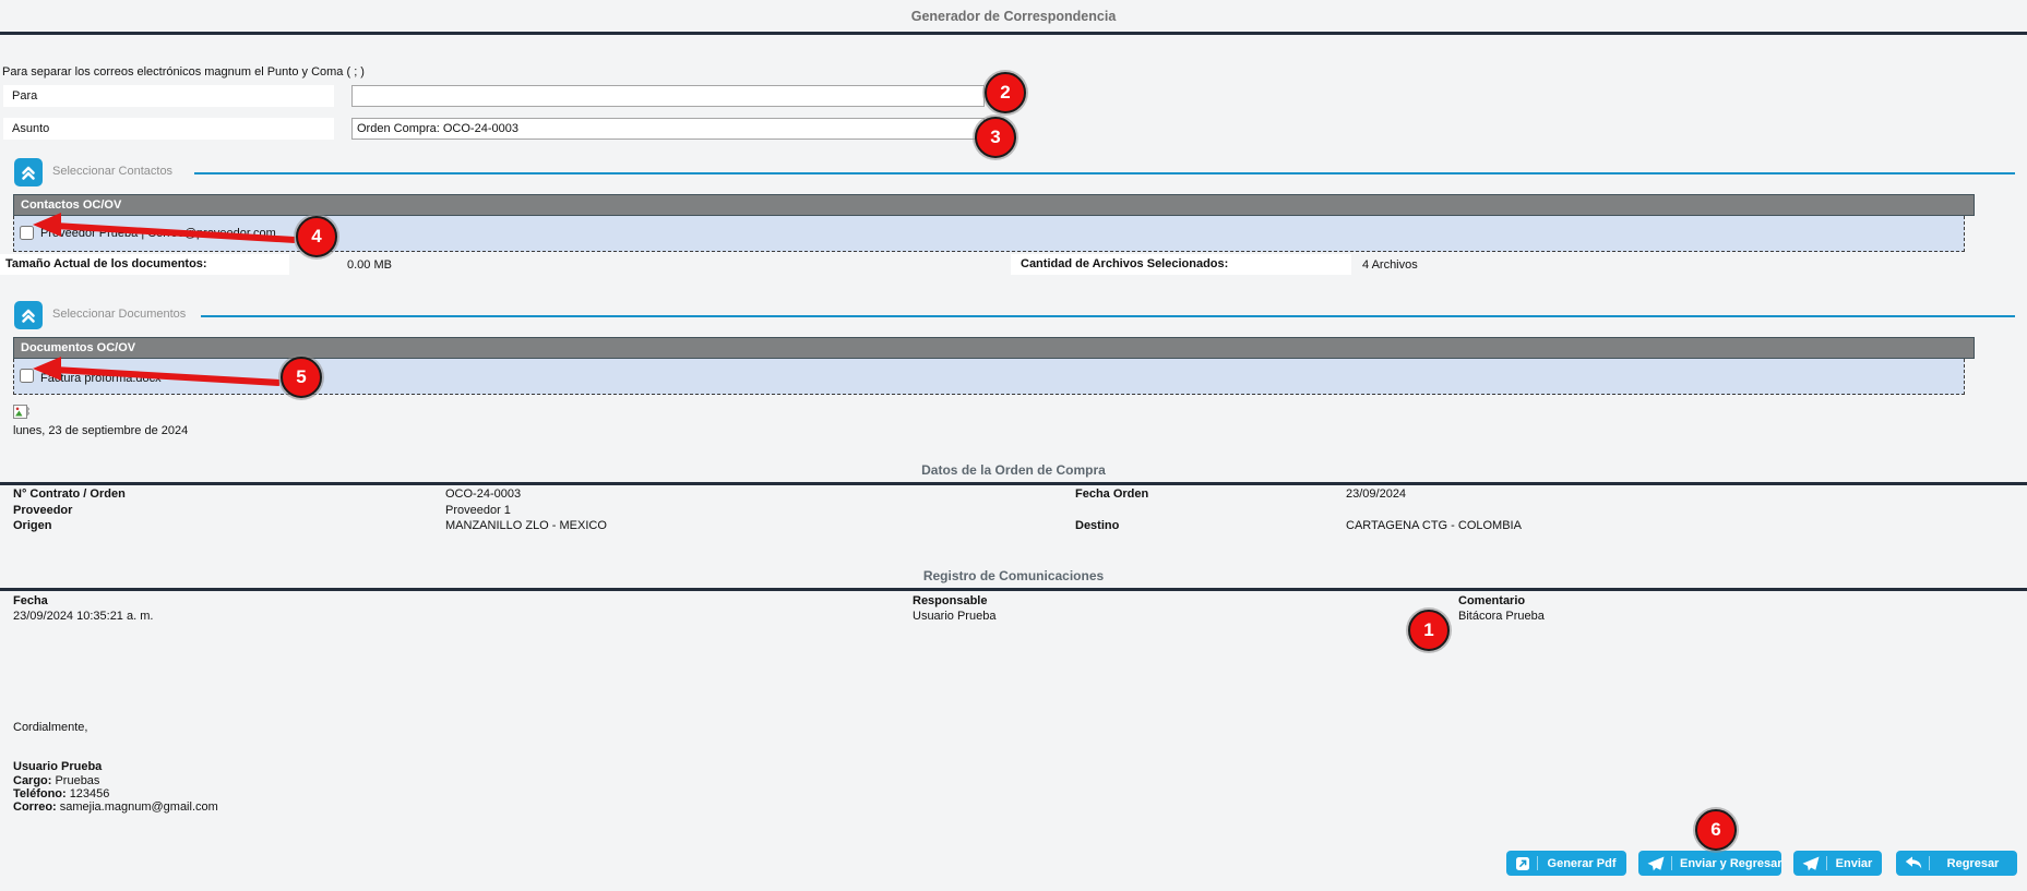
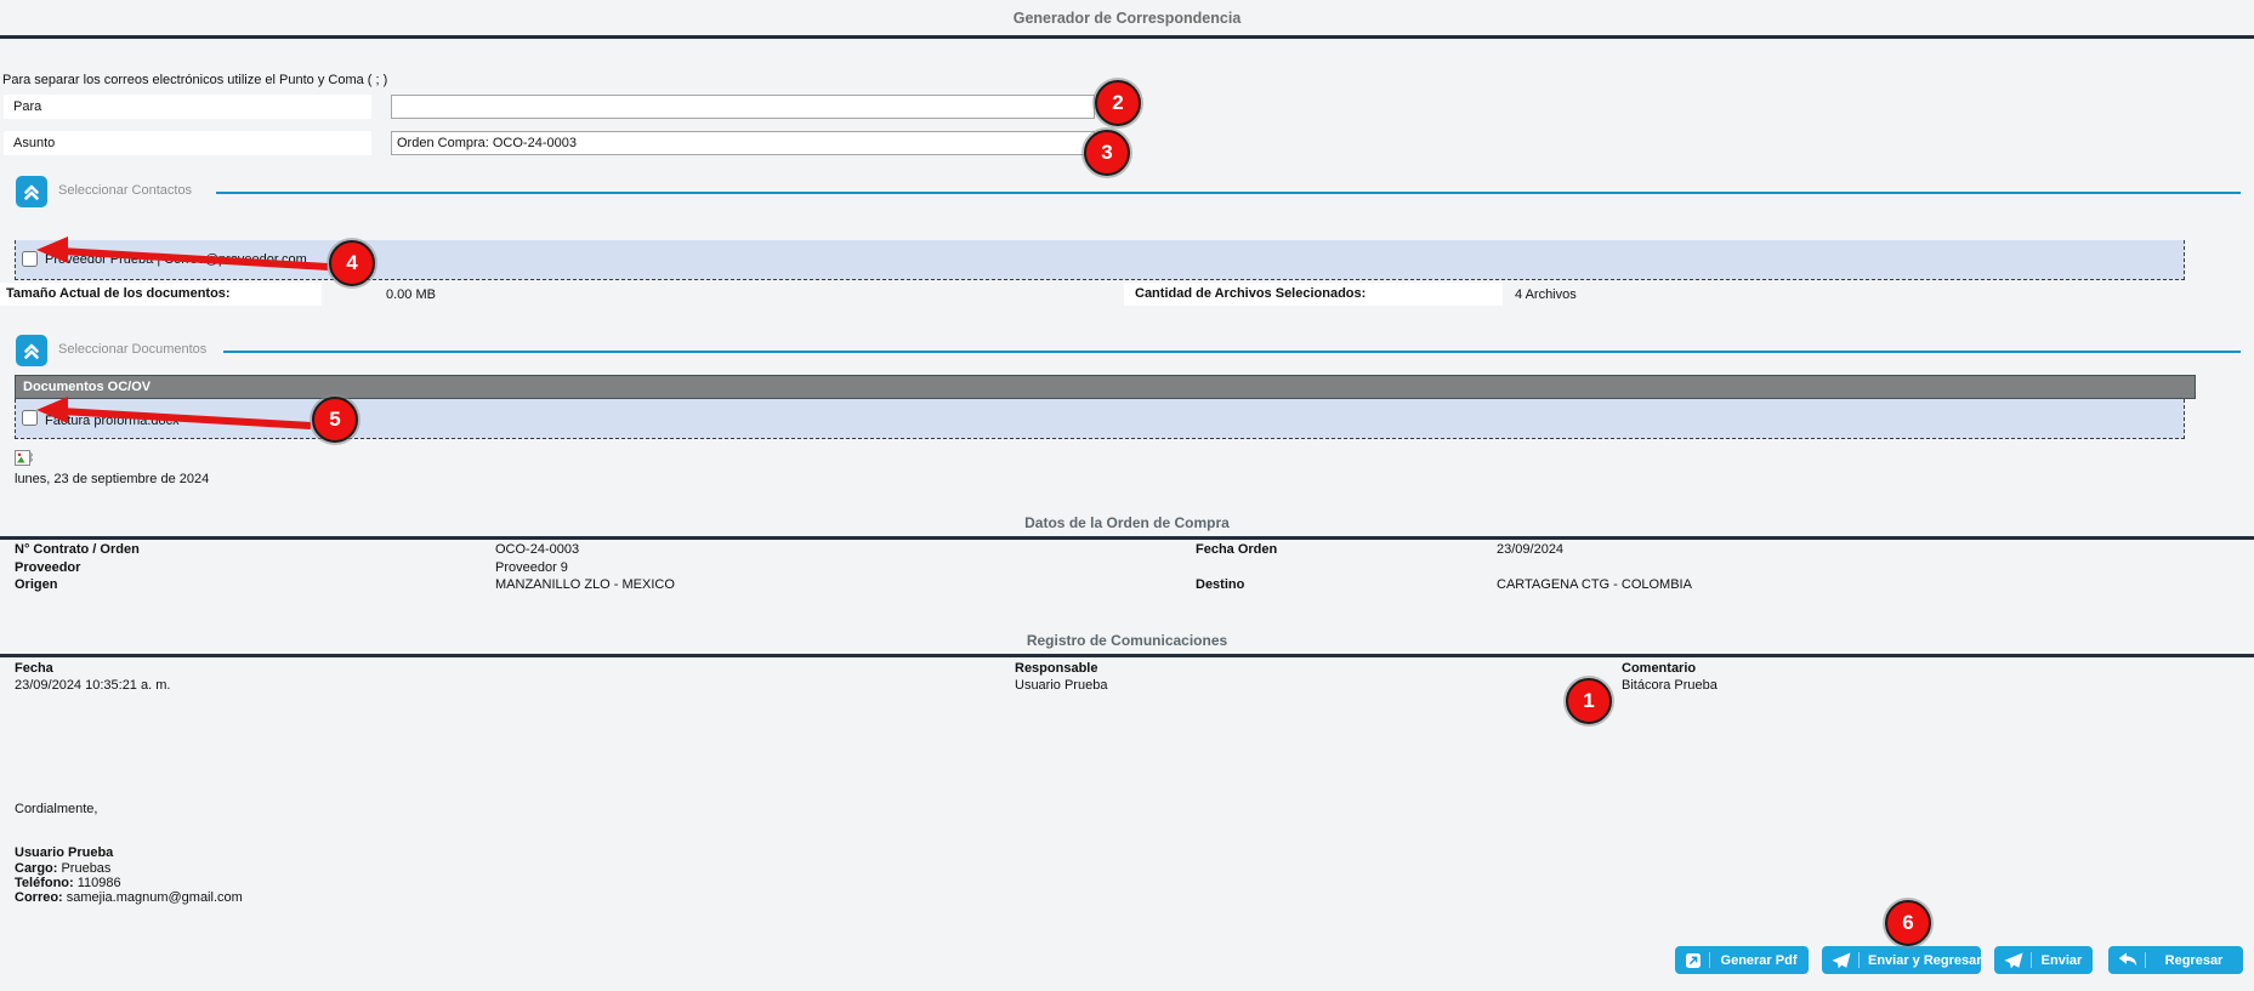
  Generador de Correspondencia
- Para separar los correos electrónicos magnum el Punto y Coma ( ; )
+ Para separar los correos electrónicos utilize el Punto y Coma ( ; )
  Para
  Asunto
  Orden Compra: OCO-24-0003
  Seleccionar Contactos
- Contactos OC/OV
  Tamaño Actual de los documentos:
  0.00 MB
  Cantidad de Archivos Selecionados:
  4 Archivos
  Seleccionar Documentos
  Documentos OC/OV
  Fatura proforma.do
  lunes, 23 de septiembre de 2024
  Datos de la Orden de Compra
  N° Contrato / Orden
  OCO-24-0003
  Fecha Orden
  23/09/2024
  Proveedor
- Proveedor 1
+ Proveedor 9
  Origen
  MANZANILLO ZLO - MEXICO
  Destino
  CARTAGENA CTG - COLOMBIA
  Registro de Comunicaciones
  Fecha
  Responsable
  Comentario
  23/09/2024 10:35:21 a. m.
  Usuario Prueba
  Bitácora Prueba
  Cordialmente,
  Usuario Prueba
  Cargo: Pruebas
- Teléfono: 123456
+ Teléfono: 110986
  Correo: samejia.magnum@gmail.com
  Generar Pdf
  Enviar y Regresar
  Enviar
  Regresar
  1
  2
  3
  4
  5
  6
